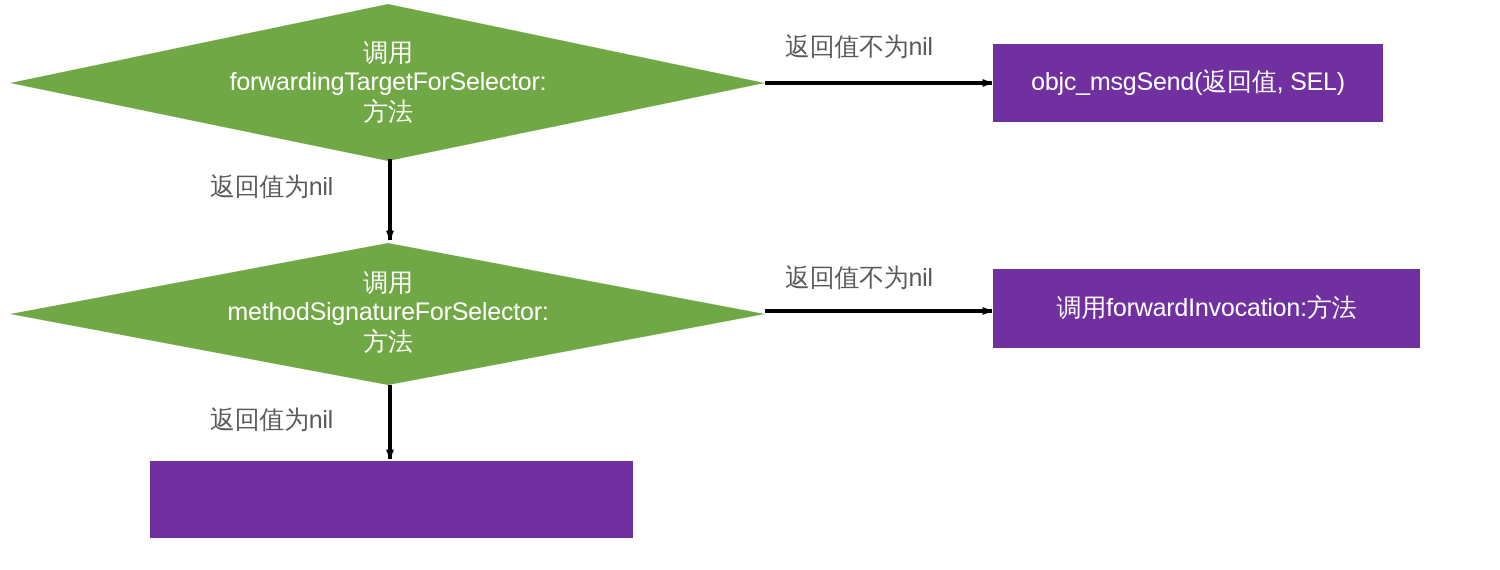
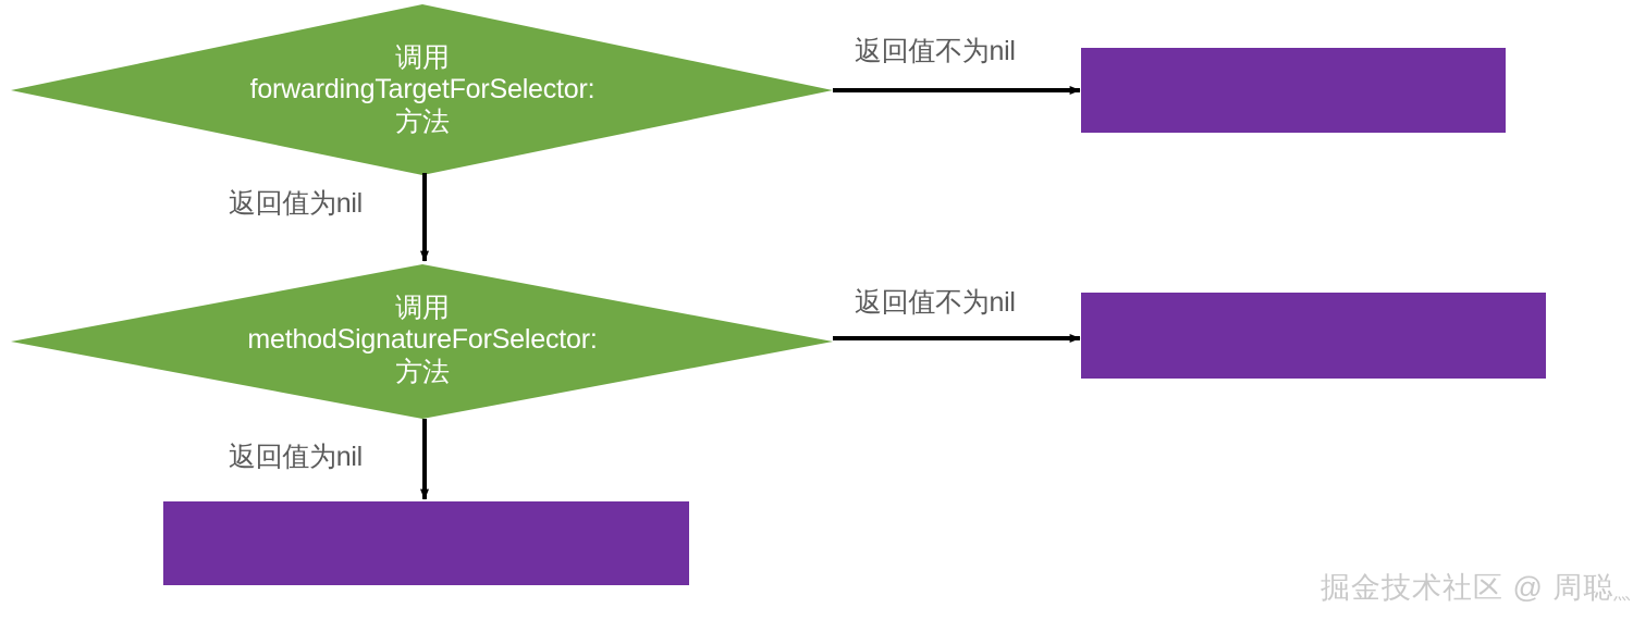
  调用
  forwardingTargetForSelector:
  方法
- objc_msgSend(返回值, SEL)
  调用
  methodSignatureForSelector:
  方法
- 调用forwardInvocation:方法
  返回值不为nil
  返回值为nil
  返回值不为nil
  返回值为nil
+ 掘金技术社区 @ 周聪灬
